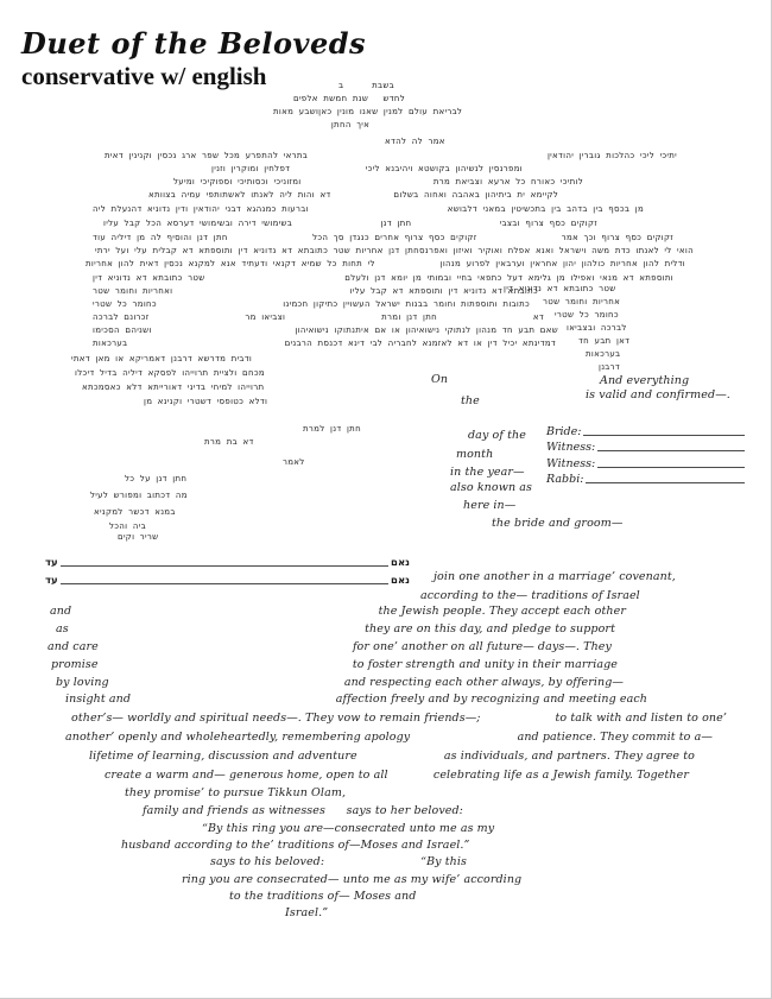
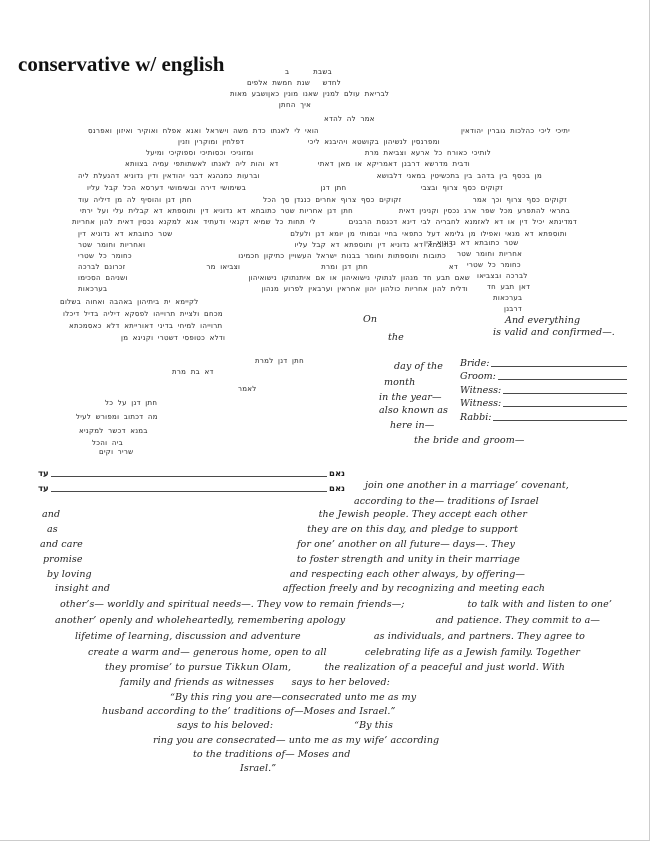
- Duet of the Beloveds
  conservative w/ english
  ב
  בשבת
  שנת חמשת אלפים
  לחדש
  ושבע מאות
  לבריאת עולם למנין שאנו מונין כאן
  איך החתן
  אמר לה להדא
- בתראי להתפרע מכל שפר ארג נכסין וקנינין דאית
+ הואי לי לאנתו כדת משה וישראל ואנא אפלח ואוקיר ואיזון ואפרנס
  יתיכי ליכי כהלכות גוברין יהודאין
  דפלחין ומוקרין וזנין
  ומפרנסין לנשיהון בקושטא ויהיבנא ליכי
  ומזוניכי וכסותיכי וספוקיכי ומיעל
  לותיכי כאורח כל ארעא וצביאת מרת
  דא והות ליה לאנתו לאשתותפי עמיה בצוותא
- לקיימא ית ביתיהון באהבה ואחוה בשלום
+ ודבית מדרשא דרבנן דאמריקא או מאן דאתי
  וברעות כמנהגא דבני יהודאין ודין נדוניא דהנעלת ליה
  מן בכסף בין בדהב בין בתכשיטין במאני דלבושא
  בשימושי דירה ובשימושי דערסא הכל קבל עליו
  חתן דנן
  זקוקים כסף צרוף ובצבי
  חתן דנן והוסיף לה מן דיליה עוד
  זקוקים כסף צרוף אחרים כנגדן סך הכל
  זקוקים כסף צרוף וכך אמר
  חתן דנן אחריות שטר כתובתא דא נדוניא דין ותוספתא דא קבלית עלי ועל ירתי
- הואי לי לאנתו כדת משה וישראל ואנא אפלח ואוקיר ואיזון ואפרנס
+ בתראי להתפרע מכל שפר ארג נכסין וקנינין דאית
  לי תחות כל שמיא דקנאי ודעתיד אנא למקנא נכסין דאית להון אחריות
- ודלית להון אחריות כולהון יהון אחראין וערבאין לפרוע מנהון
+ דמדינתא יכיל דין או דא לאזמנא לחבריה לבי דינא דכנסת הרבנים
  שטר כתובתא דא נדוניא דין
  ותוספתא דא מנאי ואפילו מן גלימא דעל כתפאי בחיי ובמותי מן יומא דנן ולעלם
  ואחריות וחומר שטר
  כתובתא דא נדוניא דין ותוספתא דא קבל עליו
  כחומר כל שטרי
  כתובות ותוספתות וחומר בבנות ישראל העשויין כתיקון חכמינו
  זכרונם לברכה
  וצביאו מר
  חתן דנן ומרת
  דא
  ושניהם הסכימו
  שאם תבע חד מנהון לנתוקי נישואיהון או אם איתנתוקו נישואיהון
  בערכאות
- דמדינתא יכיל דין או דא לאזמנא לחבריה לבי דינא דכנסת הרבנים
+ ודלית להון אחריות כולהון יהון אחראין וערבאין לפרוע מנהון
  שטר כתובתא דא נדוניא דין
  אחריות וחומר שטר
  כחומר כל שטרי
  לברכה ובצביאו
  דאן תבע חד
  בערכאות
  דרבנן
- ודבית מדרשא דרבנן דאמריקא או מאן דאתי
+ לקיימא ית ביתיהון באהבה ואחוה בשלום
  מכחם ולציית תרוייהו לפסקא דיליה בדיל דיכלו
  תרוייהו למיחי בדיני דאורייתא דלא כאסמכתא
  ודלא כטופסי דשטרי וקנינא מן
  חתן דנן למרת
  דא בת מרת
  לאמר
  חתן דנן על כל
  מה דכתוב ומפורש לעיל
  במנא דכשר למקניא
  ביה והכל
  שריר וקים
  On
  the
  And everything
  is valid and confirmed—.
  day of the
  month
  in the year—
  also known as
  here in—
  the bride and groom—
  join one another in a marriage’ covenant,
  according to the— traditions of Israel
  and
  the Jewish people. They accept each other
  as
  they are on this day, and pledge to support
  and care
  for one’ another on all future— days—. They
  promise
  to foster strength and unity in their marriage
  by loving
  and respecting each other always, by offering—
  insight and
  affection freely and by recognizing and meeting each
  other’s— worldly and spiritual needs—. They vow to remain friends—;
  to talk with and listen to one’
  another’ openly and wholeheartedly, remembering apology
  and patience. They commit to a—
  lifetime of learning, discussion and adventure
  as individuals, and partners. They agree to
  create a warm and— generous home, open to all
  celebrating life as a Jewish family. Together
  they promise’ to pursue Tikkun Olam,
+ the realization of a peaceful and just world. With
  family and friends as witnesses
  says to her beloved:
  “By this ring you are—
  consecrated unto me as my
  husband according to the’ traditions of—
  Moses and Israel.”
  says to his beloved:
  “By this
  ring you are consecrated— unto me as my wife’ according
  to the traditions of— Moses and
  Israel.”
  Bride:
+ Groom:
  Witness:
  Witness:
  Rabbi:
  עד
  נאם
  עד
  נאם
